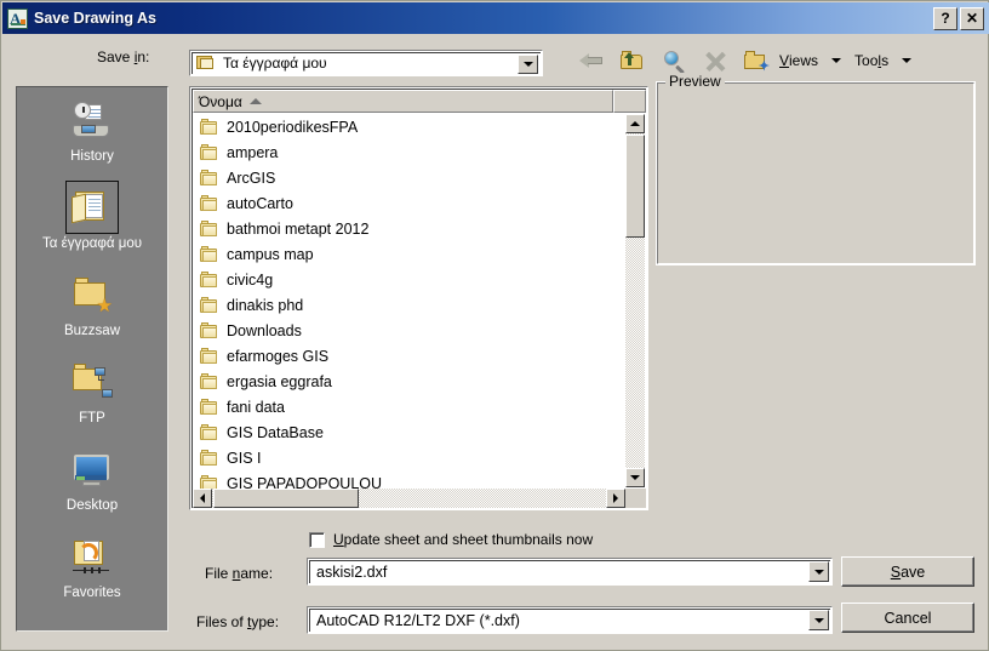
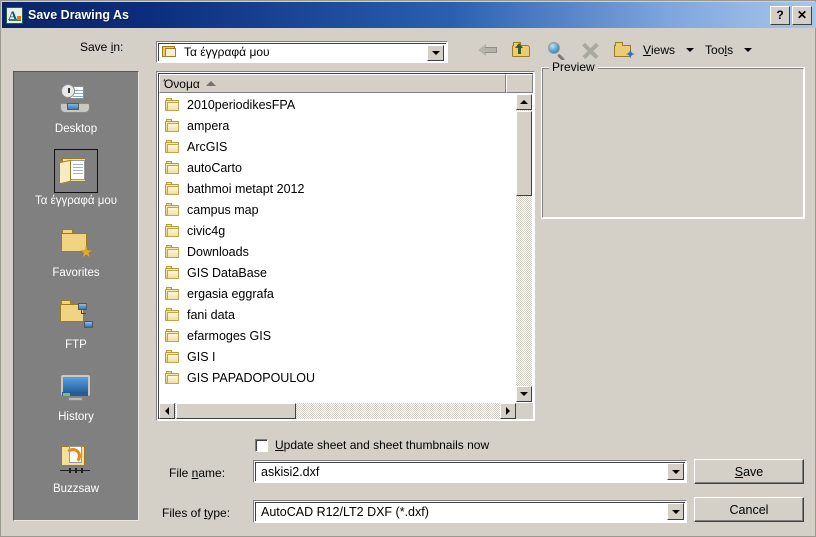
  A
  Save Drawing As
  ?
  ✕
  Save in:
  Τα έγγραφά μου
  ✦
  V
  iews
  Too
  l
  s
- History
+ Desktop
  Τα έγγραφά μου
  ★
- Buzzsaw
+ Favorites
  FTP
- Desktop
+ History
- Favorites
+ Buzzsaw
  Όνομα
  2010periodikesFPA
  ampera
  ArcGIS
  autoCarto
  bathmoi metapt 2012
  campus map
  civic4g
- dinakis phd
  Downloads
- efarmoges GIS
+ GIS DataBase
  ergasia eggrafa
  fani data
- GIS DataBase
+ efarmoges GIS
  GIS I
  GIS PAPADOPOULOU
  Preview
  Update sheet and sheet thumbnails now
  File name:
  askisi2.dxf
  Files of type:
  AutoCAD R12/LT2 DXF (*.dxf)
  Save
  Cancel
